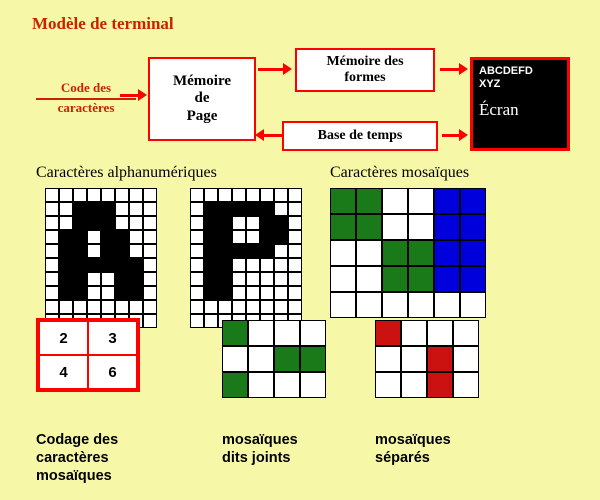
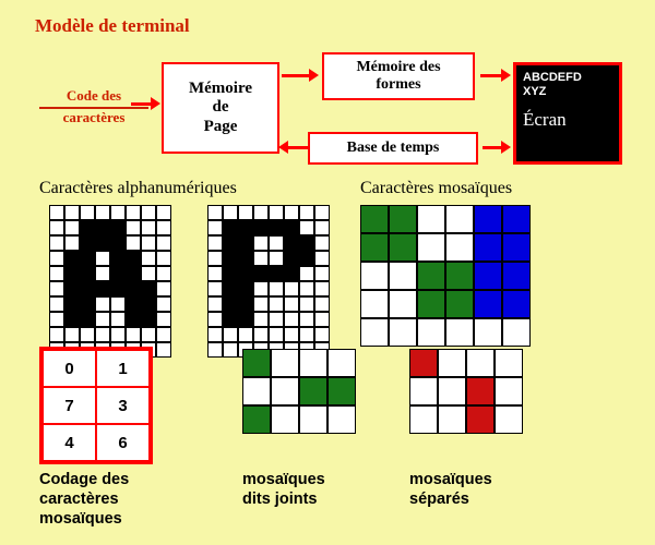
  Modèle de terminal
  Code des
  caractères
  Mémoire
  de
  Page
  Mémoire des
  formes
  Base de temps
  ABCDEFD
  XYZ
  Écran
  Caractères alphanumériques
  Caractères mosaïques
+ 0
+ 1
- 2
+ 7
  3
  4
  6
  Codage des
  caractères
  mosaïques
  mosaïques
  dits joints
  mosaïques
  séparés
